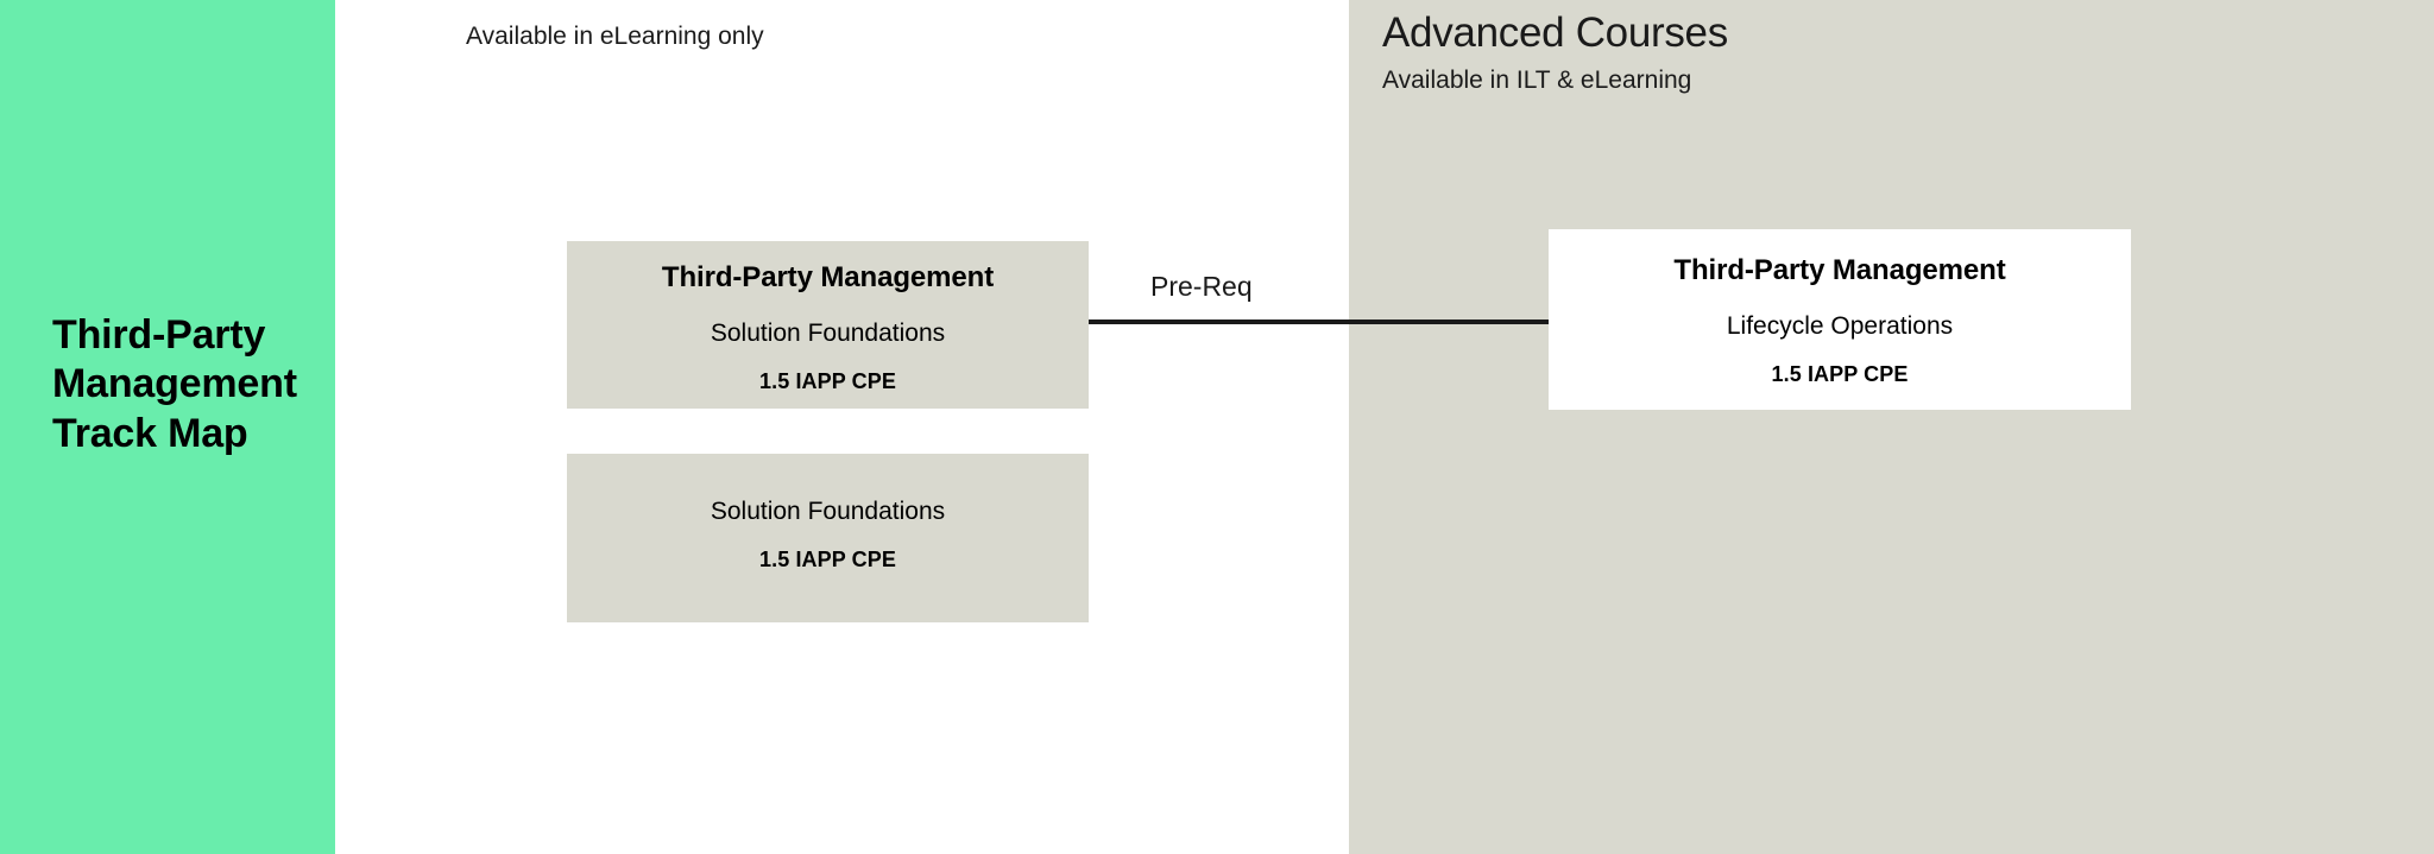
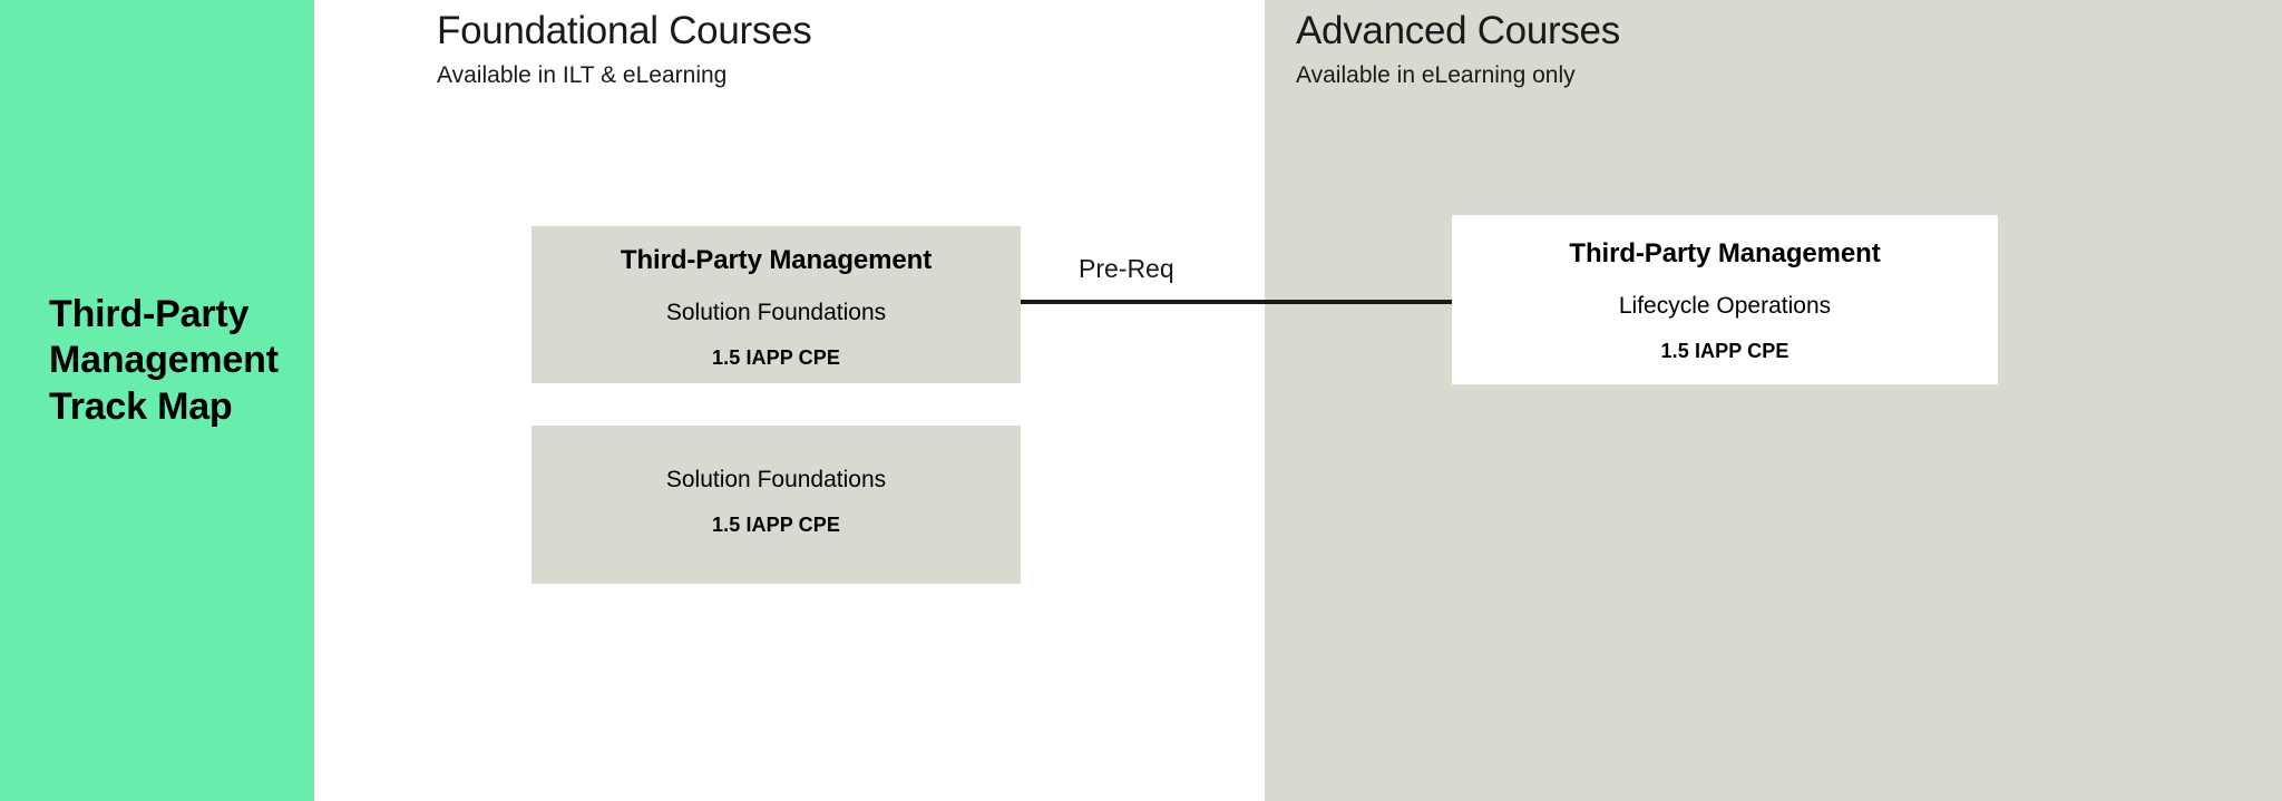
  Third-Party Management Track Map
+ Foundational Courses
- Available in eLearning only
+ Available in ILT & eLearning
  Advanced Courses
- Available in ILT & eLearning
+ Available in eLearning only
  Pre-Req
  Third-Party Management
  Solution Foundations
  1.5 IAPP CPE
  Solution Foundations
  1.5 IAPP CPE
  Third-Party Management
  Lifecycle Operations
  1.5 IAPP CPE
